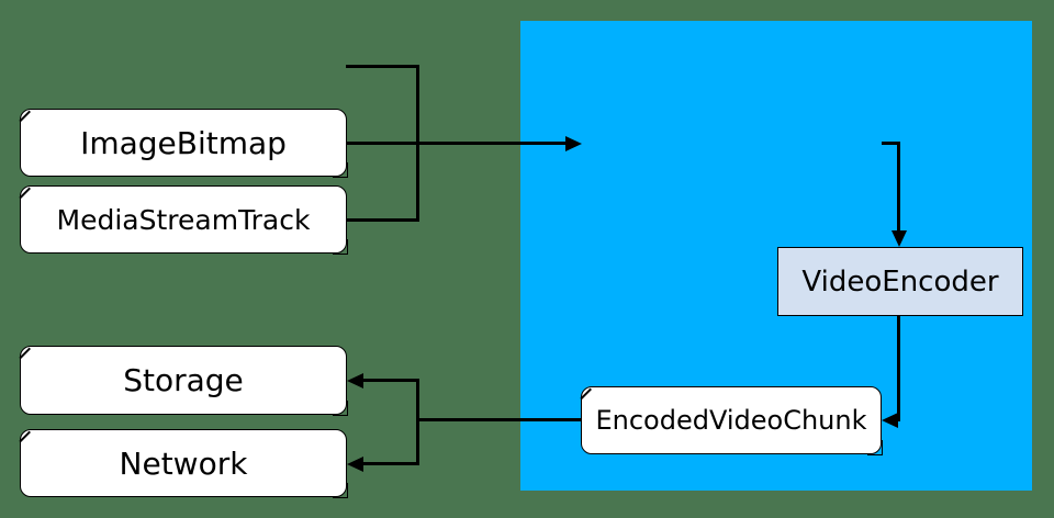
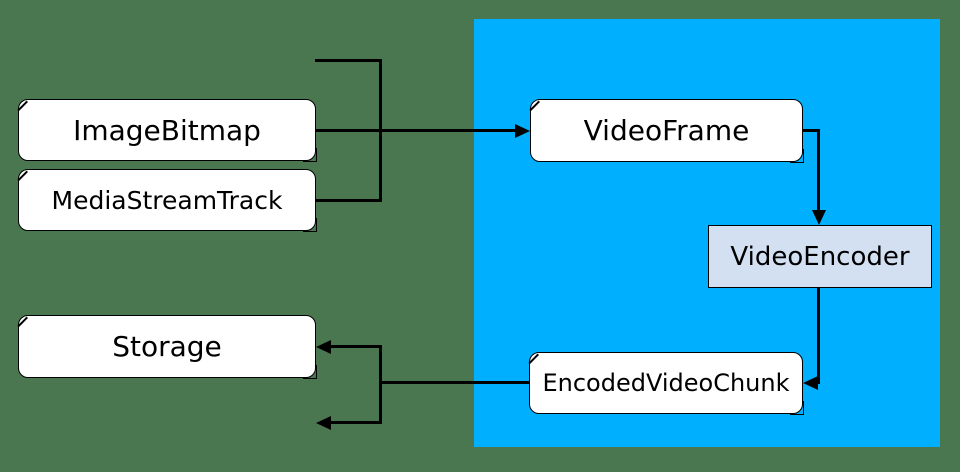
  ImageBitmap
  MediaStreamTrack
+ VideoFrame
  VideoEncoder
  EncodedVideoChunk
  Storage
- Network
